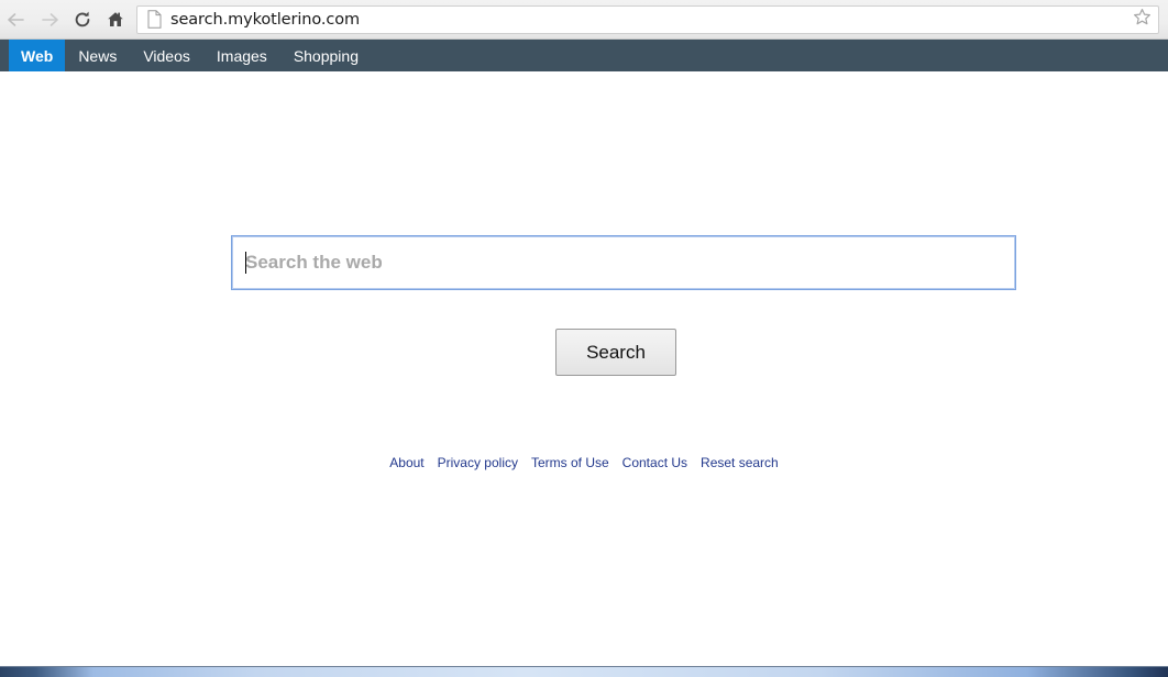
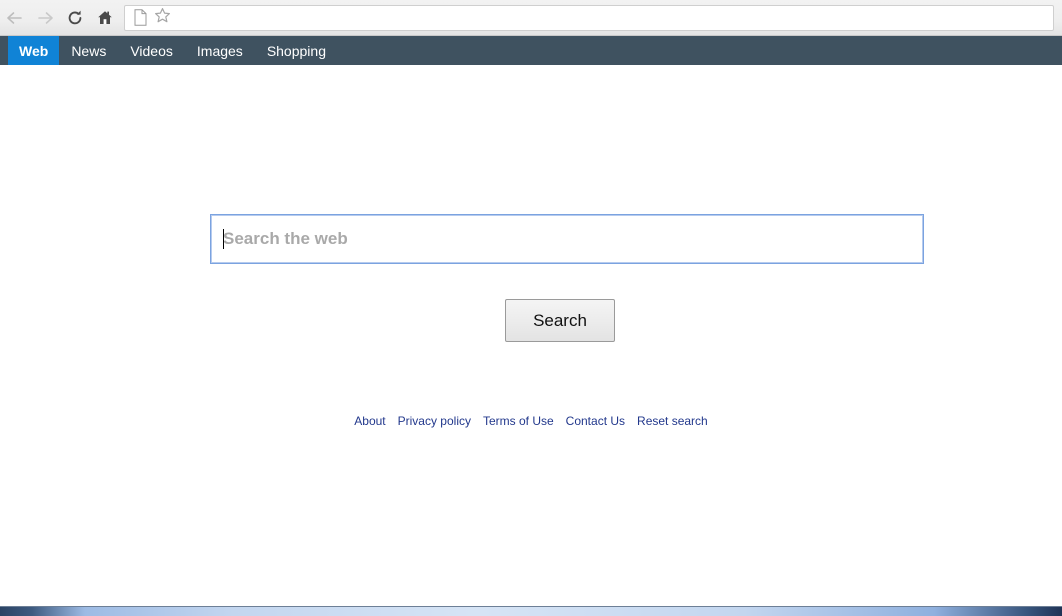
- search.mykotlerino.com
  Web
  News
  Videos
  Images
  Shopping
  Search the web
  Search
  About Privacy policy Terms of Use Contact Us Reset search
